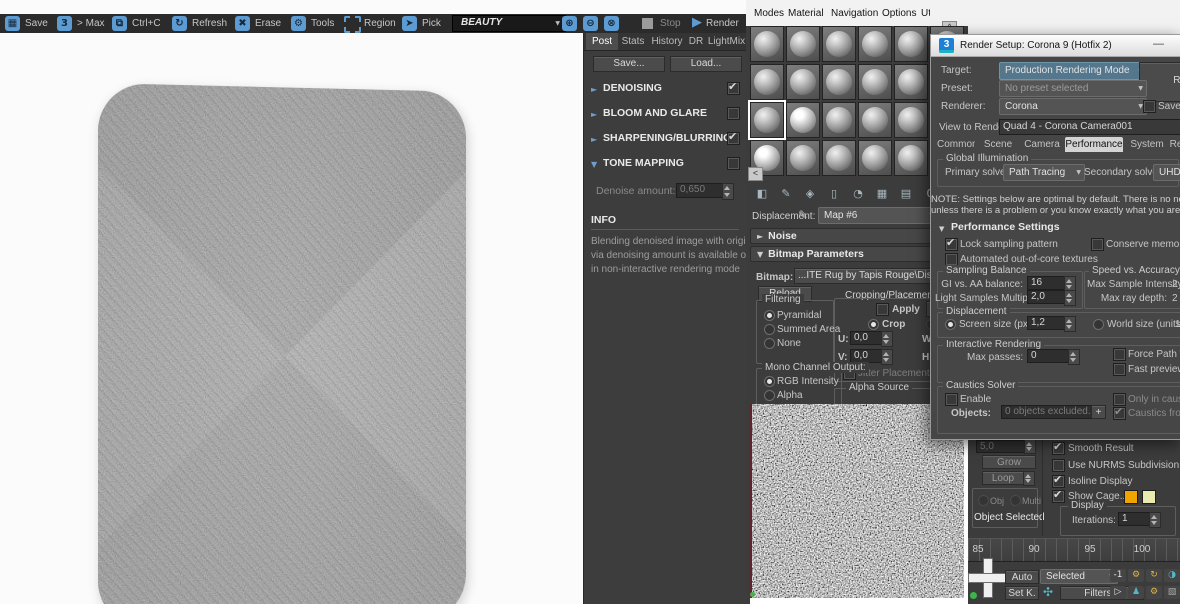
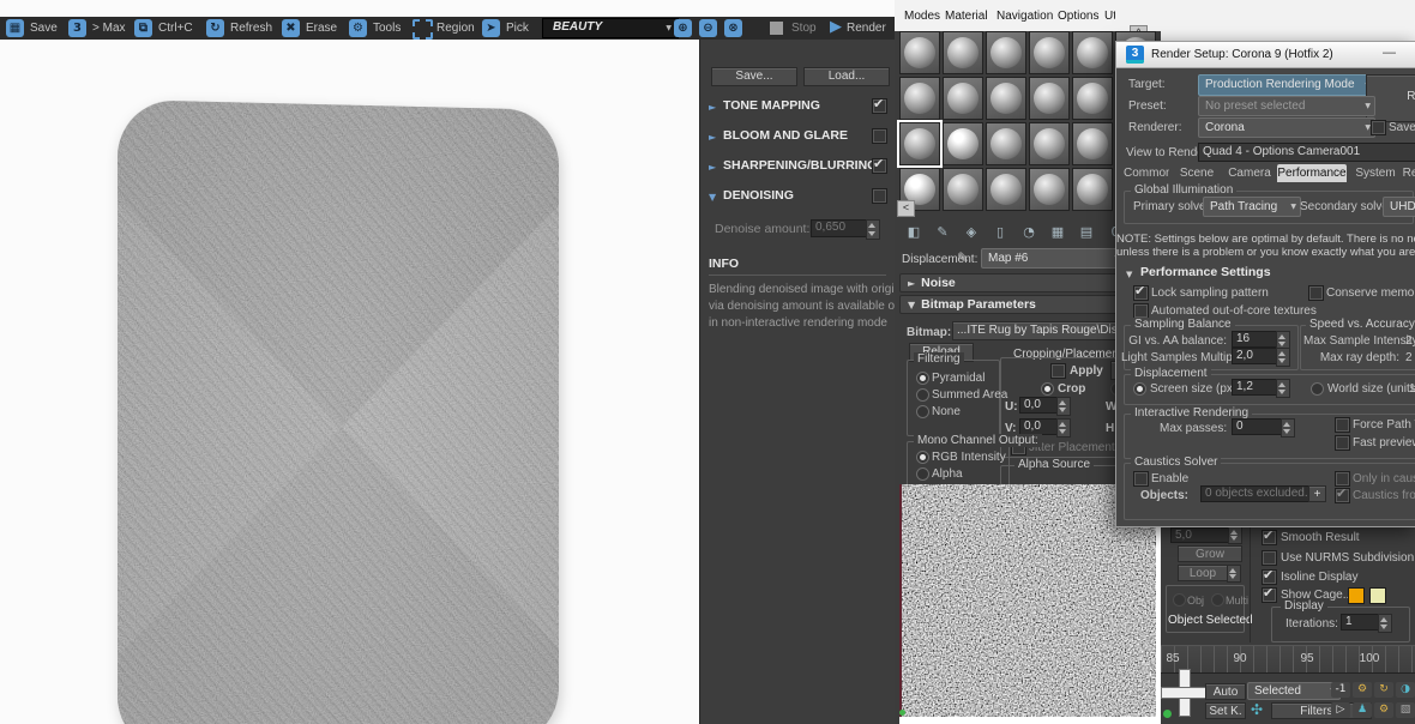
  ▦
  Save
  3
  > Max
  ⧉
  Ctrl+C
  ↻
  Refresh
  ✖
  Erase
  ⚙
  Tools
  Region
  ➤
  Pick
  BEAUTY
  ⊕
  ⊖
  ⊗
  Stop
  ▶
  Render
- Post
- Stats
- History
- DR
- LightMix
  Save...
  Load...
  ►
- DENOISING
+ TONE MAPPING
  ►
  BLOOM AND GLARE
  ►
  SHARPENING/BLURRIN
  ▼
- TONE MAPPING
+ DENOISING
  Denoise amount:
  0,650
  INFO
  Blending denoised image with origi
  via denoising amount is available o
  in non-interactive rendering mode
  Modes
  Material
  Navigation
  Options
  <
  ◧
  ✎
  ◈
  ▯
  ◔
  ▦
  ▤
  Displacement:
  ✎
  Map #6
  ► Noise
  ▼ Bitmap Parameters
  Bitmap:
  Cropping/Placeme
  Apply
  Crop
  U:
  0,0
  V:
  0,0
  Jitter Placement
  Filtering
  Pyramidal
  Summed Area
  None
  Mono Channel Output:
  RGB Intensity
  Alpha
  Alpha Source
  5,0
  Grow
  Loop
  Obj
  Multi
  Object Selecte
  Smooth Result
  Use NURMS Subdivision
  Isoline Display
  Display
  Iterations:
  1
  85
  90
  95
  100
  Auto
  Set K.
  Selected
  ✣
  Filters
  -1
  ⚙
  ↻
  ◑
  ▷
  ♟
  ⚙
  ▧
  3
  Render Setup: Corona 9 (Hotfix 2)
  —
  Target:
  Production Rendering Mode
  Preset:
  No preset selected
  Renderer:
  Corona
  View to Rend
- Quad 4 - Corona Camera001
+ Quad 4 - Options Camera001
  Common
  Scene
  Camera
  Performance
  System
  Global Illumination
  Primary solv
  Path Tracing
  Secondary solv
  NOTE: Settings below are optimal by default. There is no n
  unless there is a problem or you know exactly what you are
  ▼
  Performance Settings
  Lock sampling pattern
  Automated out-of-core textures
  Sampling Balance
  GI vs. AA balance:
  16
  Light Samples Multip
  2,0
  Max Sample Intens
  2
  Max ray depth:
  2
  Displacement
  Screen size (px
  1,2
  World size (units
  1
  Interactive Rendering
  Max passes:
  0
  Caustics Solver
  Enable
  Objects:
  0 objects excluded.
  +
